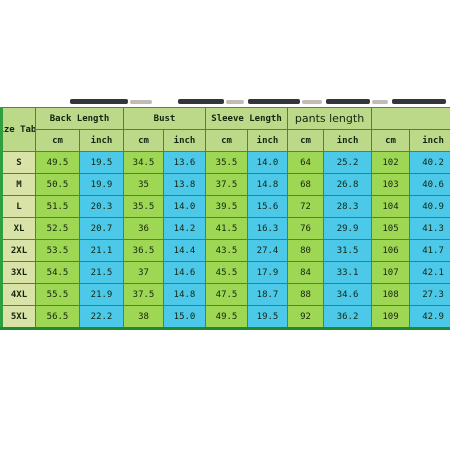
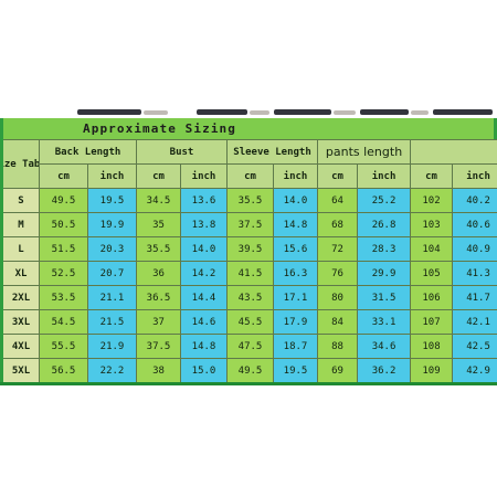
+ Approximate Sizing
  ize Tab	Back Length	Bust	Sleeve Length	pants length
  cm	inch	cm	inch	cm	inch	cm	inch	cm	inch
  S	49.5	19.5	34.5	13.6	35.5	14.0	64	25.2	102	40.2
  M	50.5	19.9	35	13.8	37.5	14.8	68	26.8	103	40.6
  L	51.5	20.3	35.5	14.0	39.5	15.6	72	28.3	104	40.9
  XL	52.5	20.7	36	14.2	41.5	16.3	76	29.9	105	41.3
- 2XL	53.5	21.1	36.5	14.4	43.5	27.4	80	31.5	106	41.7
+ 2XL	53.5	21.1	36.5	14.4	43.5	17.1	80	31.5	106	41.7
  3XL	54.5	21.5	37	14.6	45.5	17.9	84	33.1	107	42.1
- 4XL	55.5	21.9	37.5	14.8	47.5	18.7	88	34.6	108	27.3
+ 4XL	55.5	21.9	37.5	14.8	47.5	18.7	88	34.6	108	42.5
- 5XL	56.5	22.2	38	15.0	49.5	19.5	92	36.2	109	42.9
+ 5XL	56.5	22.2	38	15.0	49.5	19.5	69	36.2	109	42.9
